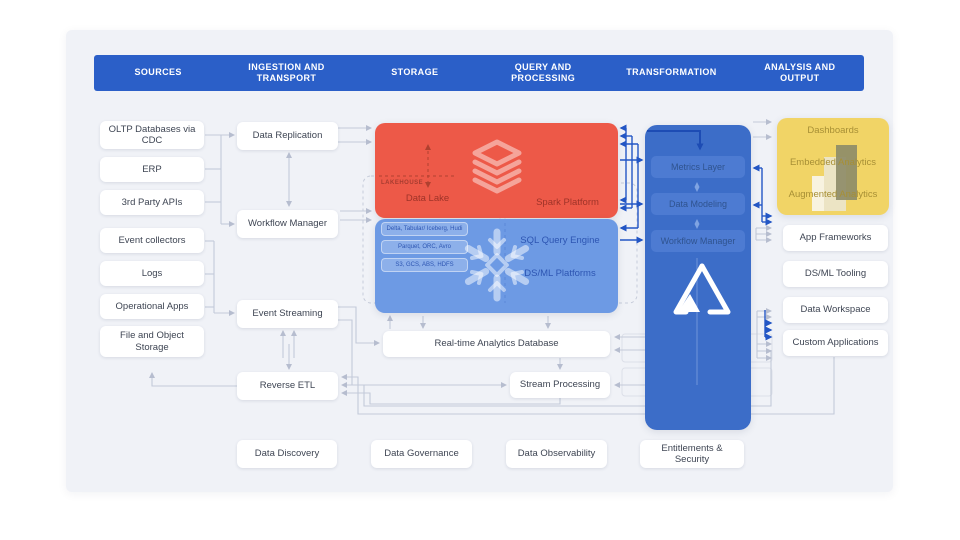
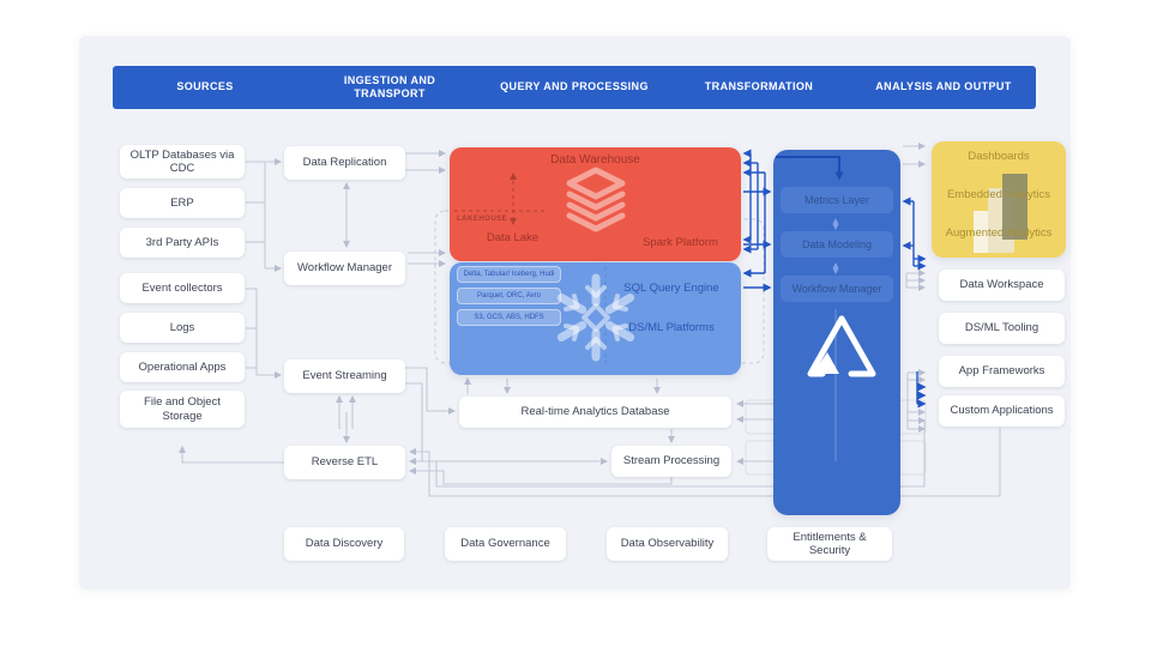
  SOURCES
  INGESTION AND TRANSPORT
- STORAGE
  QUERY AND PROCESSING
  TRANSFORMATION
  ANALYSIS AND OUTPUT
  OLTP Databases via CDC
  ERP
  3rd Party APIs
  Event collectors
  Logs
  Operational Apps
  File and Object Storage
  Data Replication
  Workflow Manager
  Event Streaming
  Reverse ETL
  Real-time Analytics Database
  Stream Processing
+ Data Warehouse
  Data Lake
  Spark Platform
  SQL Query Engine
  DS/ML Platforms
  Metrics Layer
  Data Modeling
  Workflow Manager
  Dashboards
  Embedded Analytics
  Augmented Analytics
- App Frameworks
+ Data Workspace
  DS/ML Tooling
- Data Workspace
+ App Frameworks
  Custom Applications
  Data Discovery
  Data Governance
  Data Observability
  Entitlements & Security
